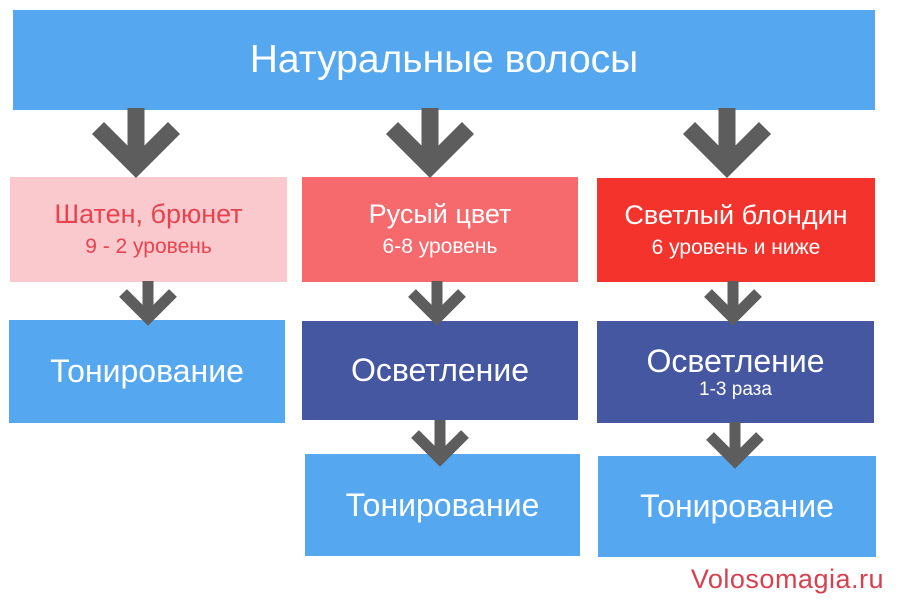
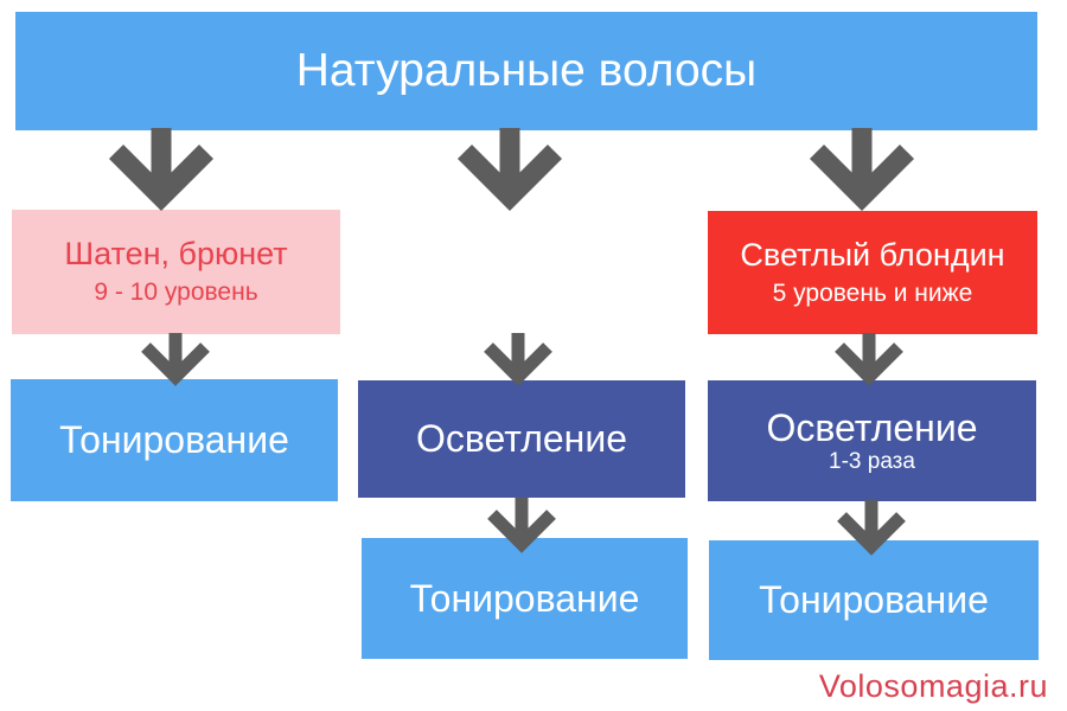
  Натуральные волосы
  Шатен, брюнет
- 9 - 2 уровень
+ 9 - 10 уровень
- Русый цвет
- 6-8 уровень
  Светлый блондин
- 6 уровень и ниже
+ 5 уровень и ниже
  Тонирование
  Осветление
  Осветление
  1-3 раза
  Тонирование
  Тонирование
  Volosomagia.ru
